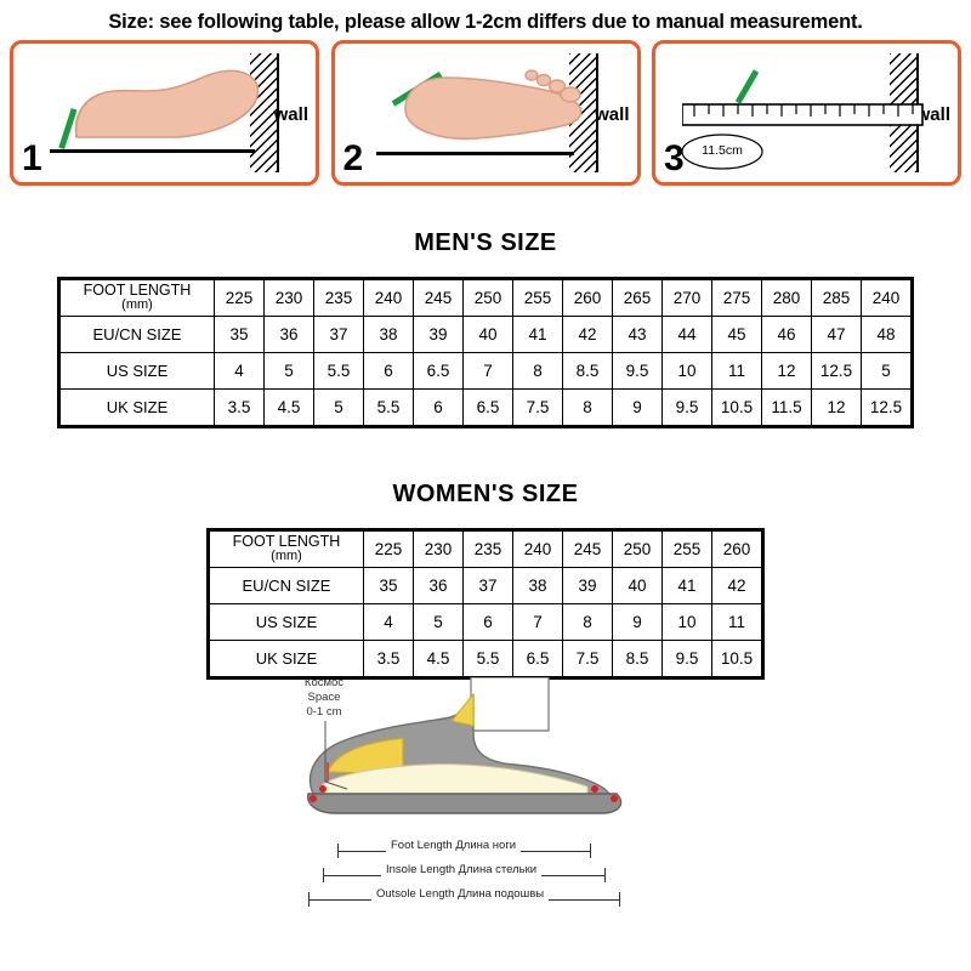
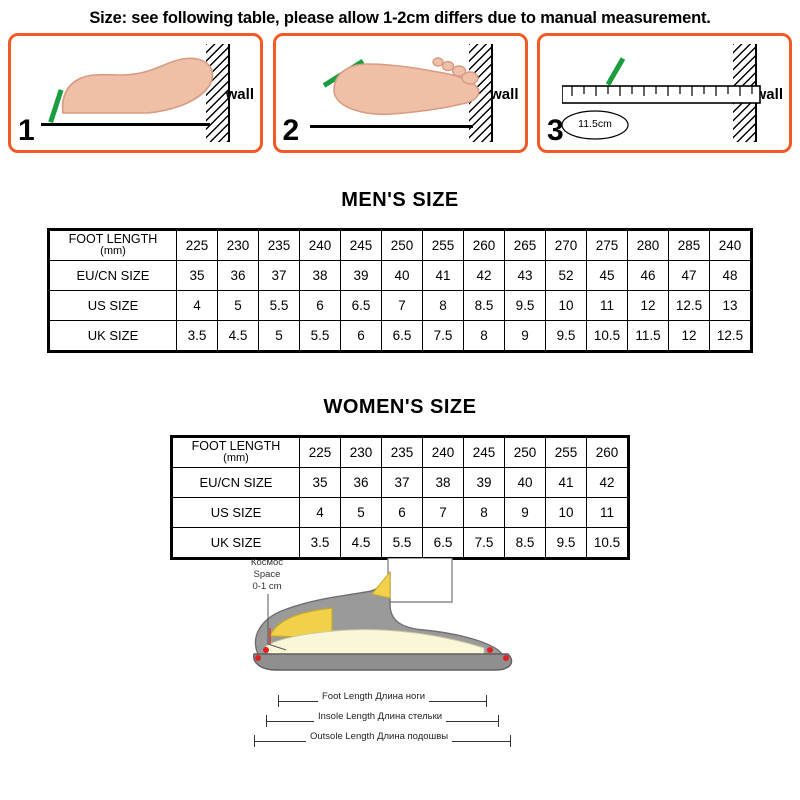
  Size: see following table, please allow 1-2cm differs due to manual measurement.
  1
  wall
  2
  wall
  3
  all
  11.5cm
  MEN'S SIZE
  FOOT LENGTH (mm)	225	230	235	240	245	250	255	260	265	270	275	280	285	240
- EU/CN SIZE	35	36	37	38	39	40	41	42	43	44	45	46	47	48
+ EU/CN SIZE	35	36	37	38	39	40	41	42	43	52	45	46	47	48
- US SIZE	4	5	5.5	6	6.5	7	8	8.5	9.5	10	11	12	12.5	5
+ US SIZE	4	5	5.5	6	6.5	7	8	8.5	9.5	10	11	12	12.5	13
  UK SIZE	3.5	4.5	5	5.5	6	6.5	7.5	8	9	9.5	10.5	11.5	12	12.5
  WOMEN'S SIZE
  FOOT LENGTH (mm)	225	230	235	240	245	250	255	260
  EU/CN SIZE	35	36	37	38	39	40	41	42
  US SIZE	4	5	6	7	8	9	10	11
  UK SIZE	3.5	4.5	5.5	6.5	7.5	8.5	9.5	10.5
  Космос
  Space
  0-1 cm
  Foot Length Длина ноги
  Insole Length Длина стельки
  Outsole Length Длина подошвы
